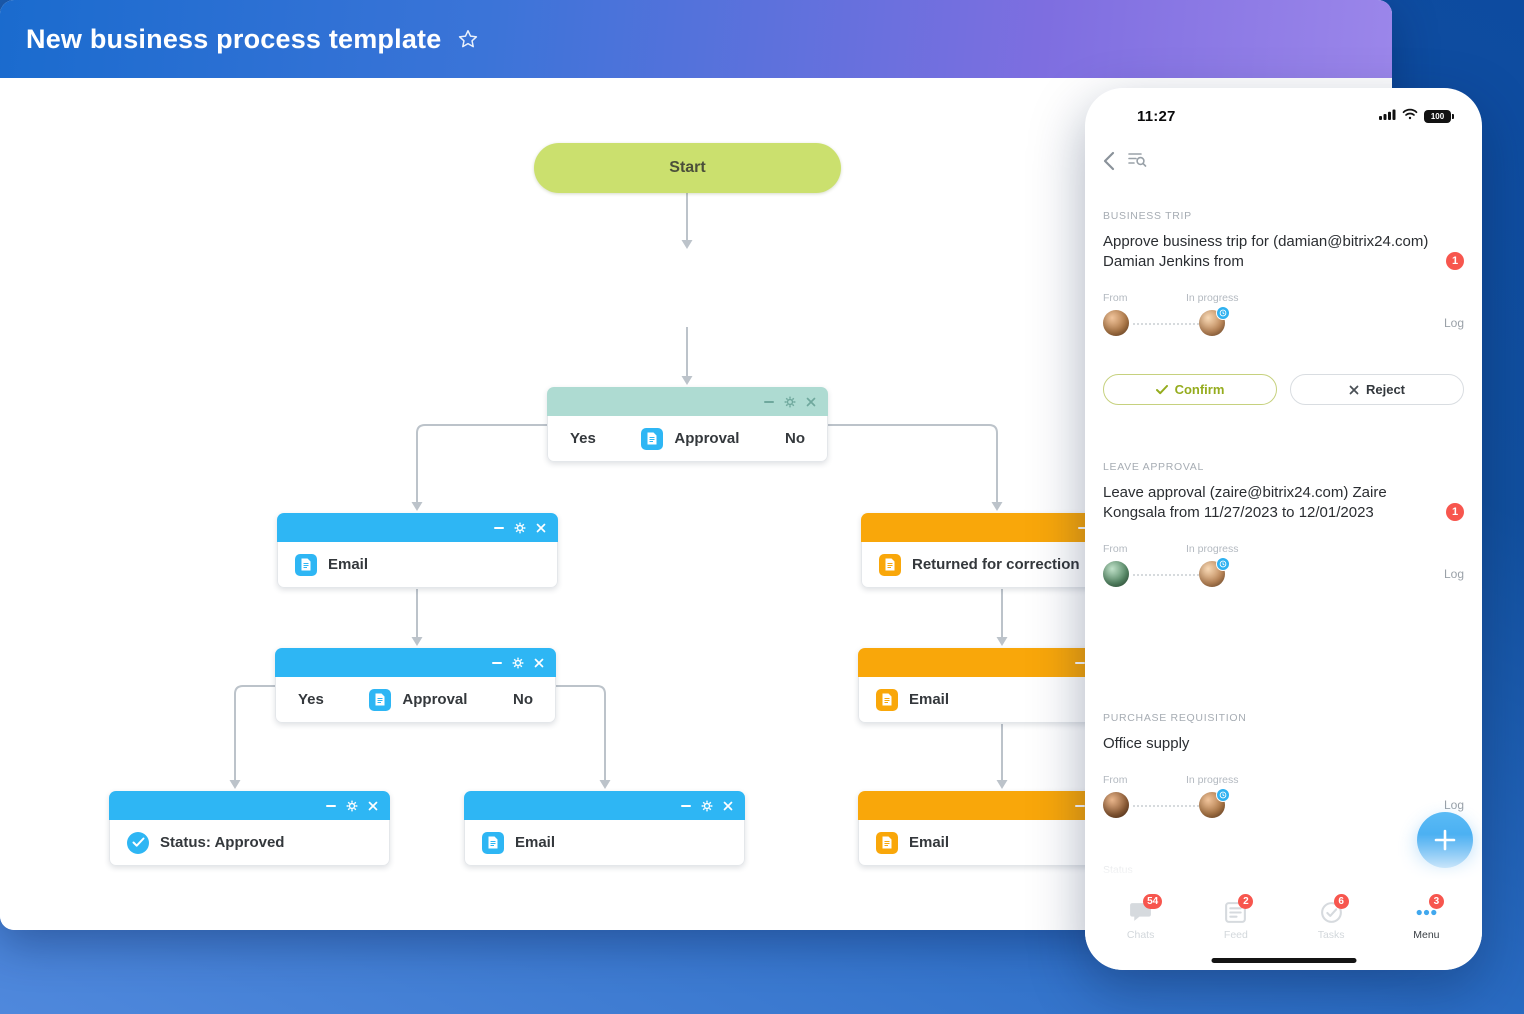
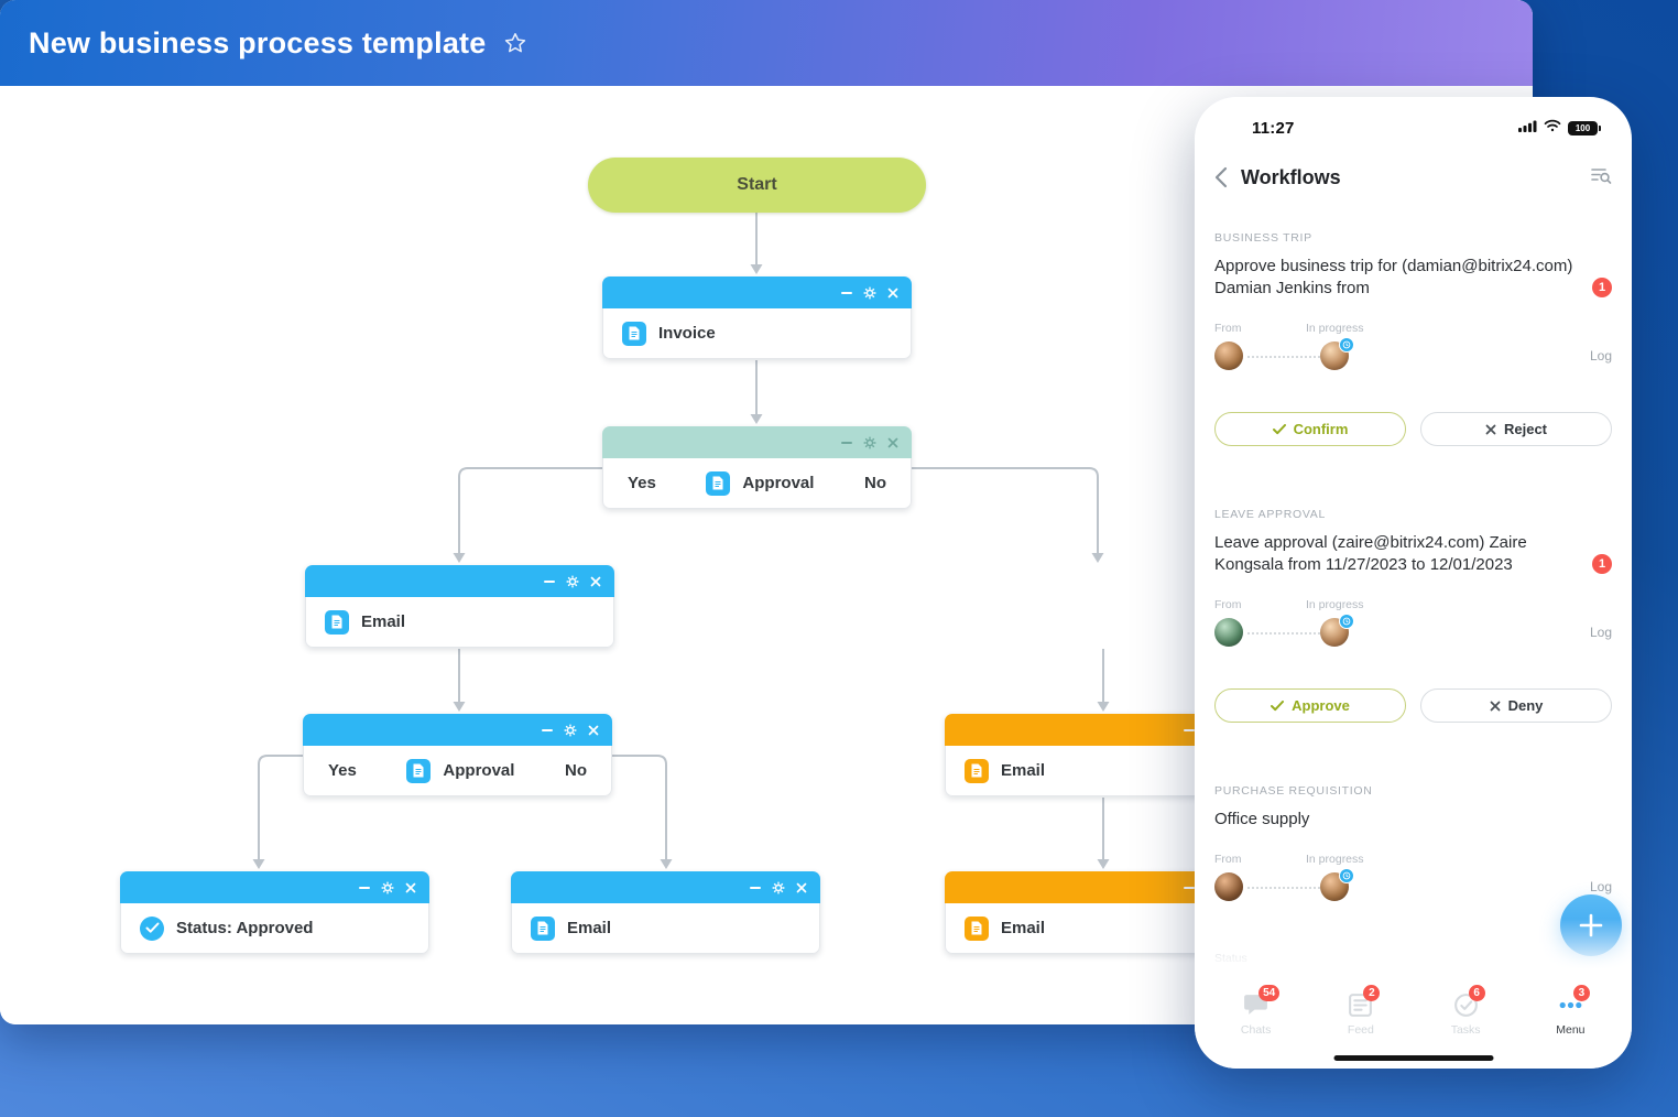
  New business process template
  Start
+ Invoice
  Yes
  Approval
  No
  Email
  Yes
  Approval
  No
  Status: Approved
  Email
- Returned for correction
  Email
  Email
  11:27
  100
+ Workflows
  BUSINESS TRIP
  Approve business trip for (damian@bitrix24.com) Damian Jenkins from
  1
  From
  In progress
  Log
  Confirm
  Reject
  LEAVE APPROVAL
  Leave approval (zaire@bitrix24.com) Zaire Kongsala from 11/27/2023 to 12/01/2023
  1
  From
  In progress
  Log
+ Approve
+ Deny
  PURCHASE REQUISITION
  Office supply
  From
  In progress
  Log
  54
  Chats
  2
  Feed
  6
  Tasks
  3
  Menu
